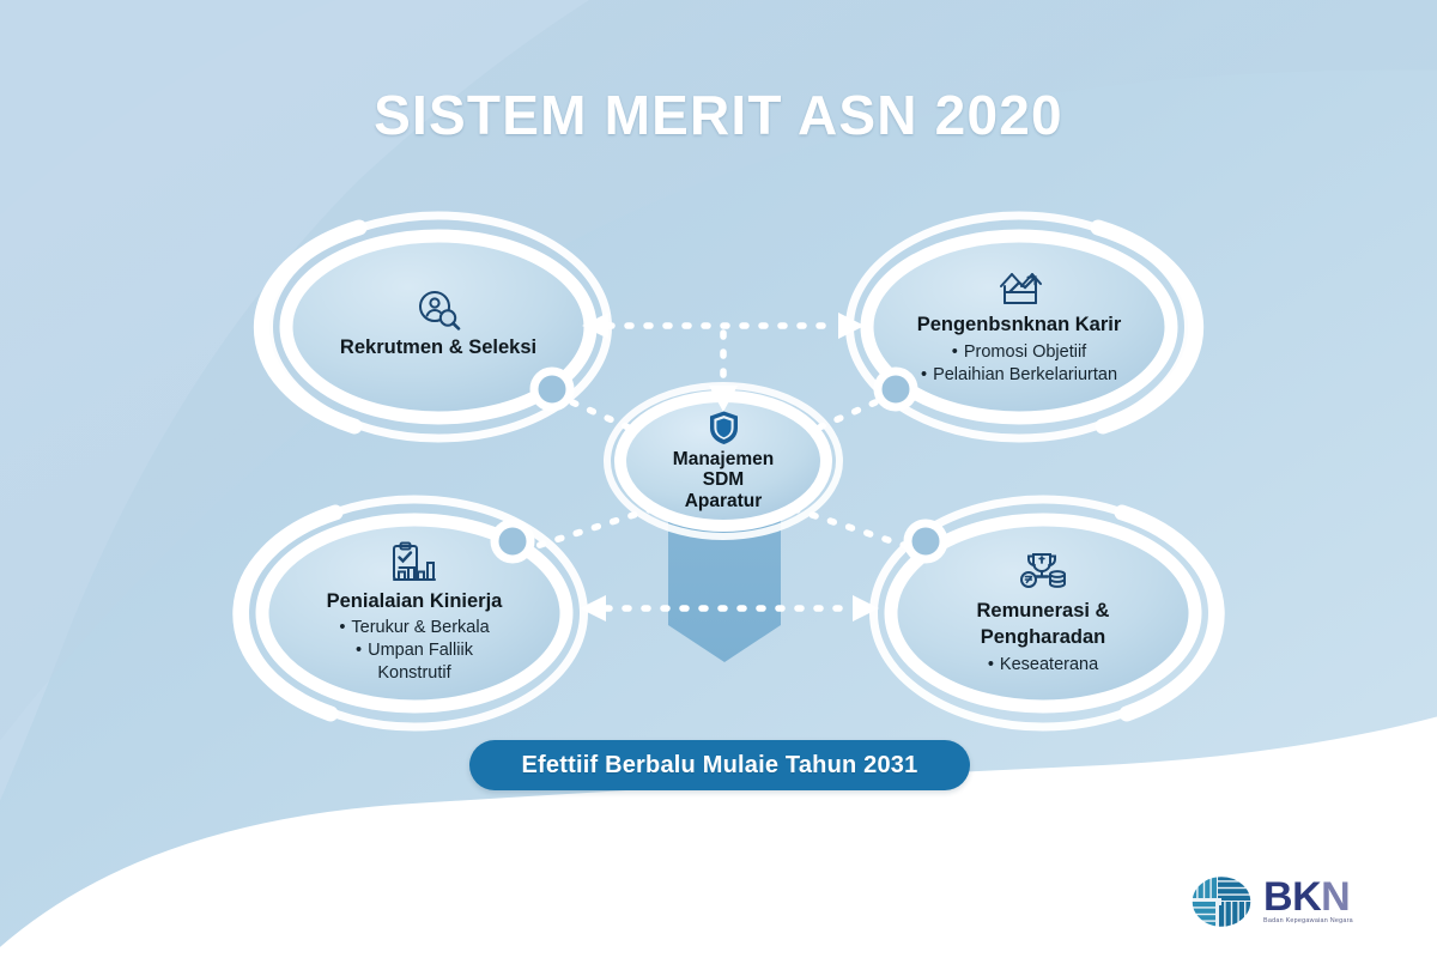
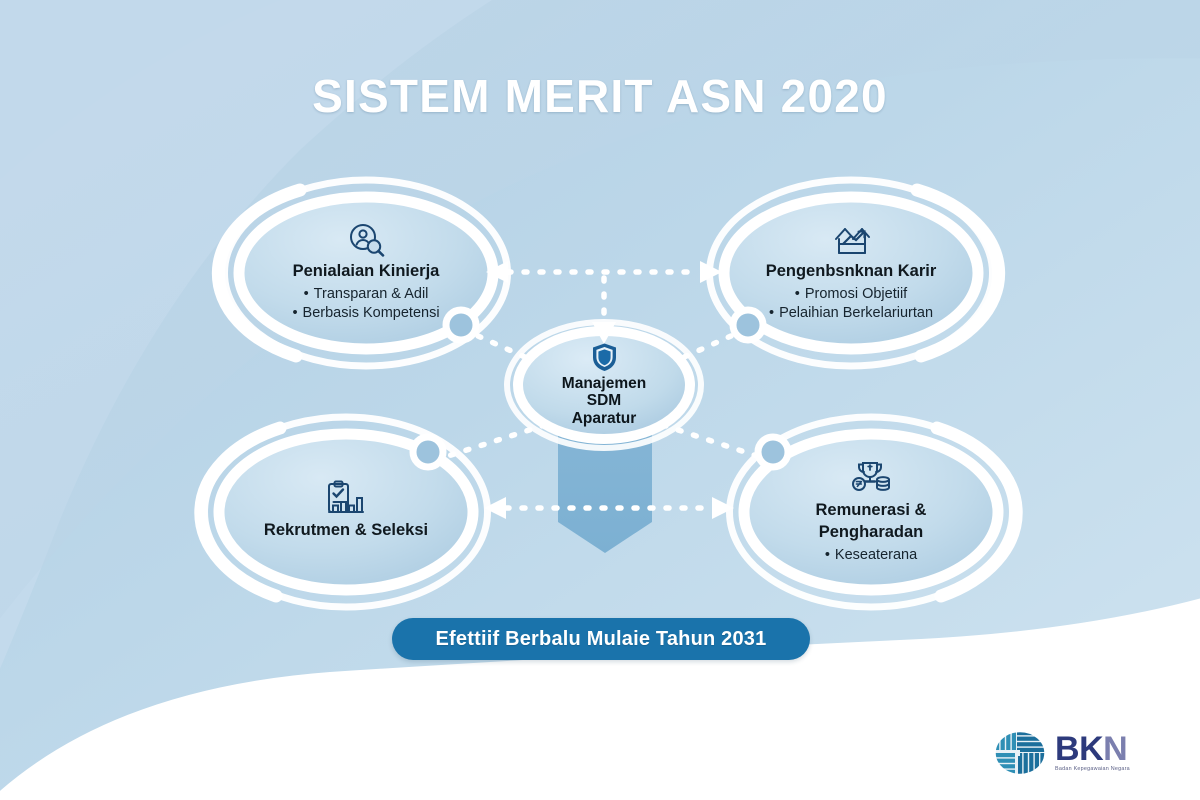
  SISTEM MERIT ASN 2020
- Rekrutmen & Seleksi
+ Penialaian Kinierja
+ Transparan & Adil
+ Berbasis Kompetensi
  Pengenbsnknan Karir
  Promosi Objetiif
  Pelaihian Berkelariurtan
- Penialaian Kinierja
+ Rekrutmen & Seleksi
- Terukur & Berkala
- Umpan Falliik
- Konstrutif
  Remunerasi &
  Pengharadan
  Keseaterana
  Manajemen
  SDM
  Aparatur
  Efettiif Berbalu Mulaie Tahun 2031
  BKN
